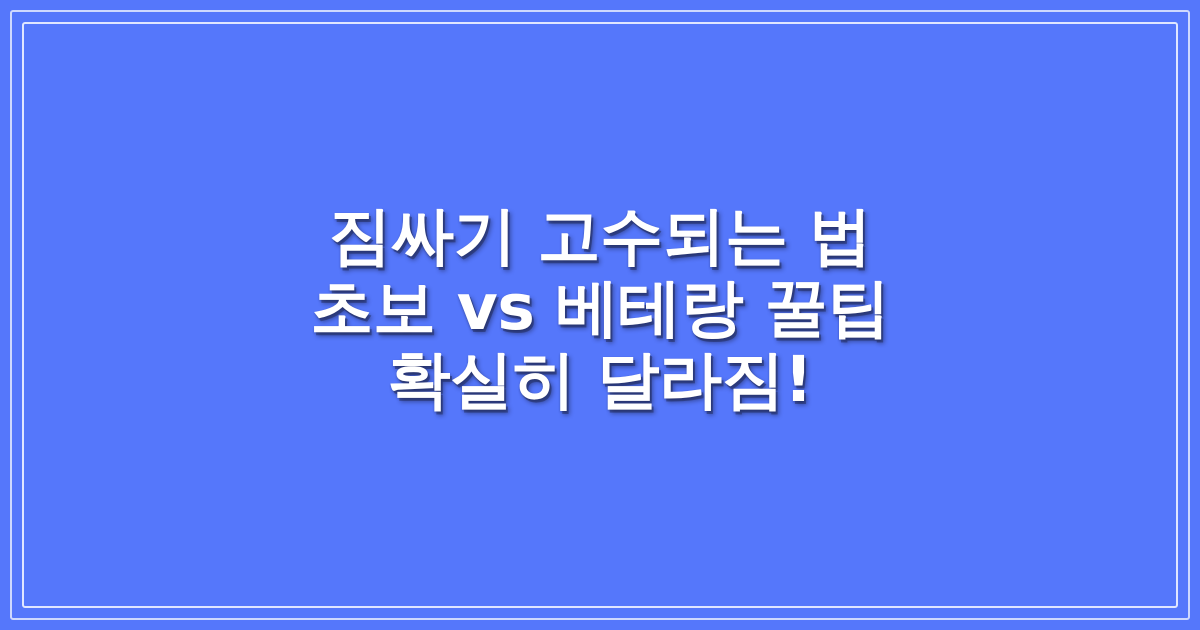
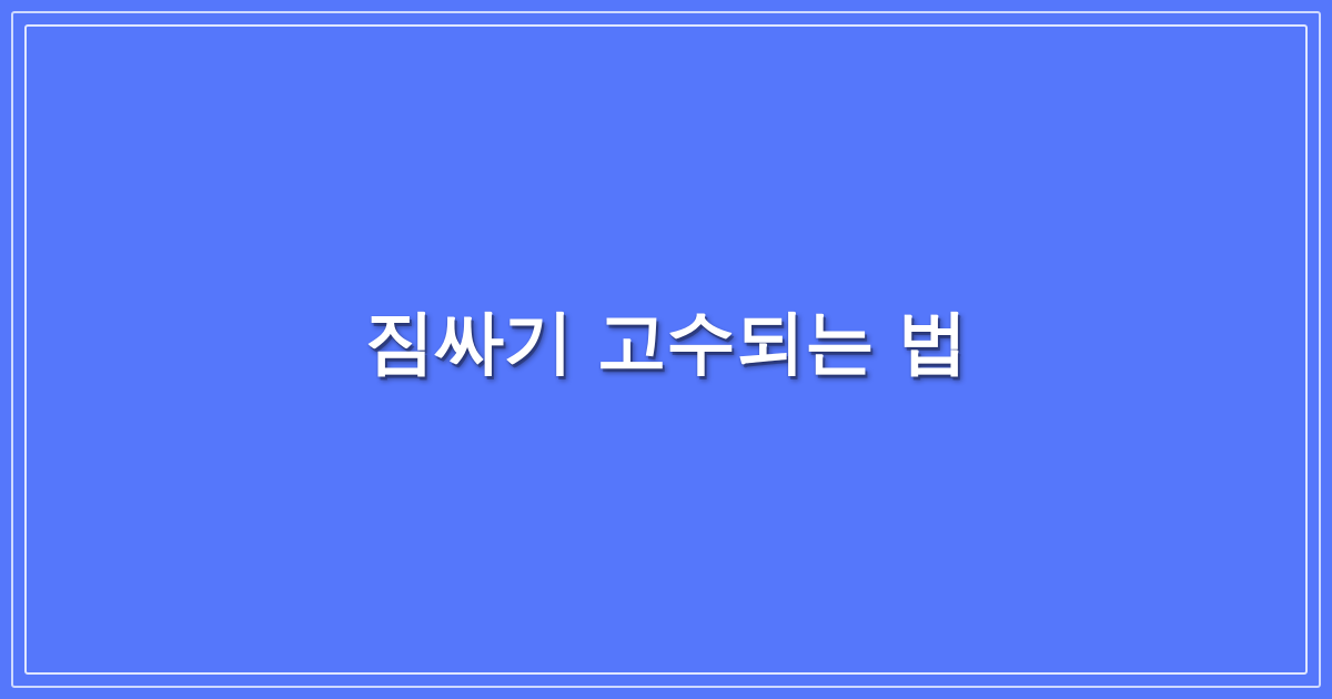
  짐싸기 고수되는 법
- 초보 vs 베테랑 꿀팁
- 확실히 달라짐!
